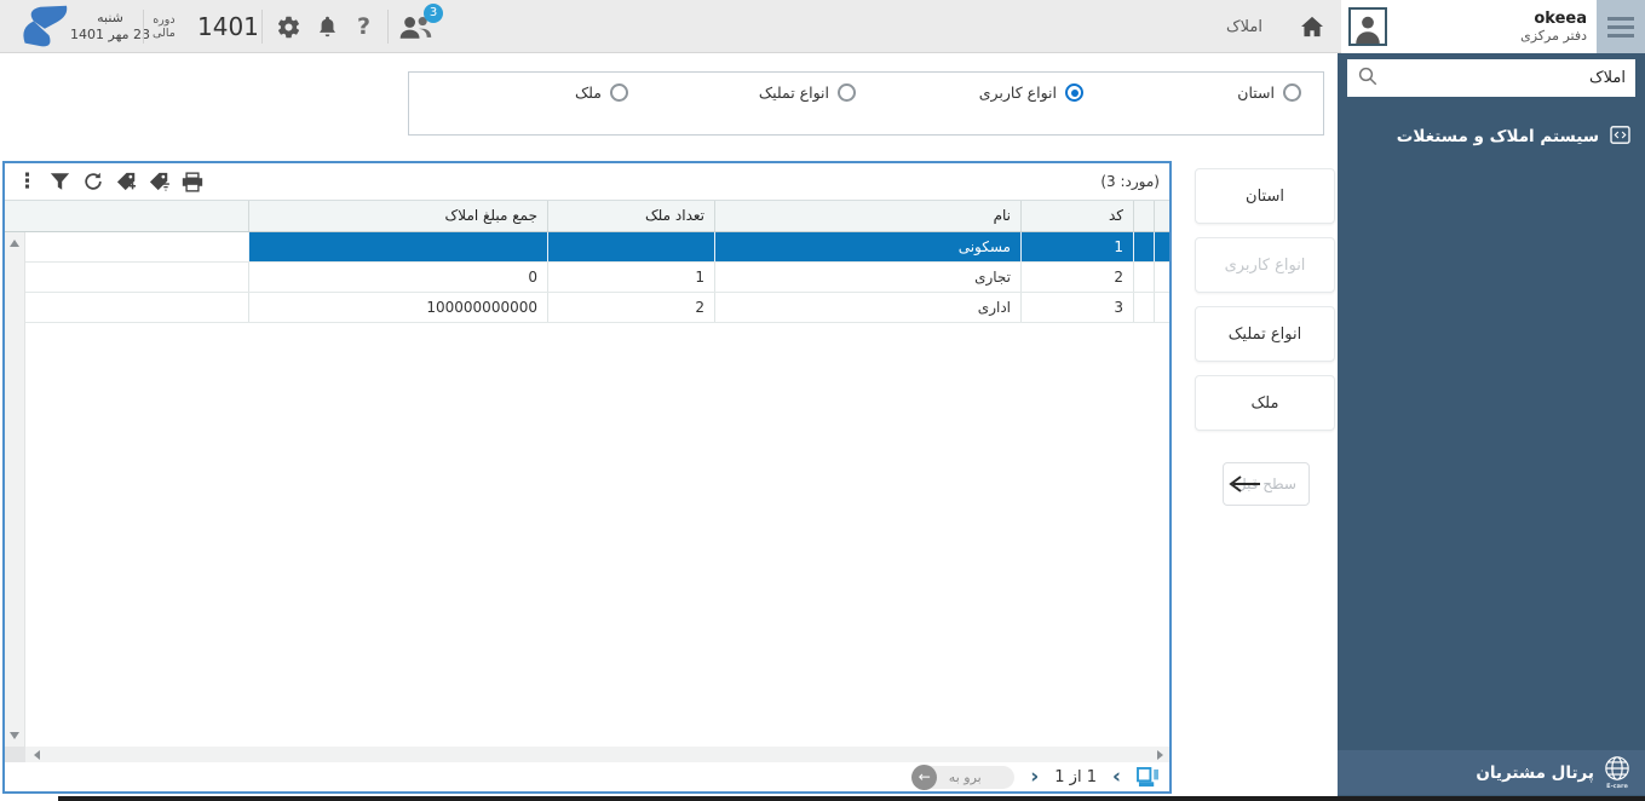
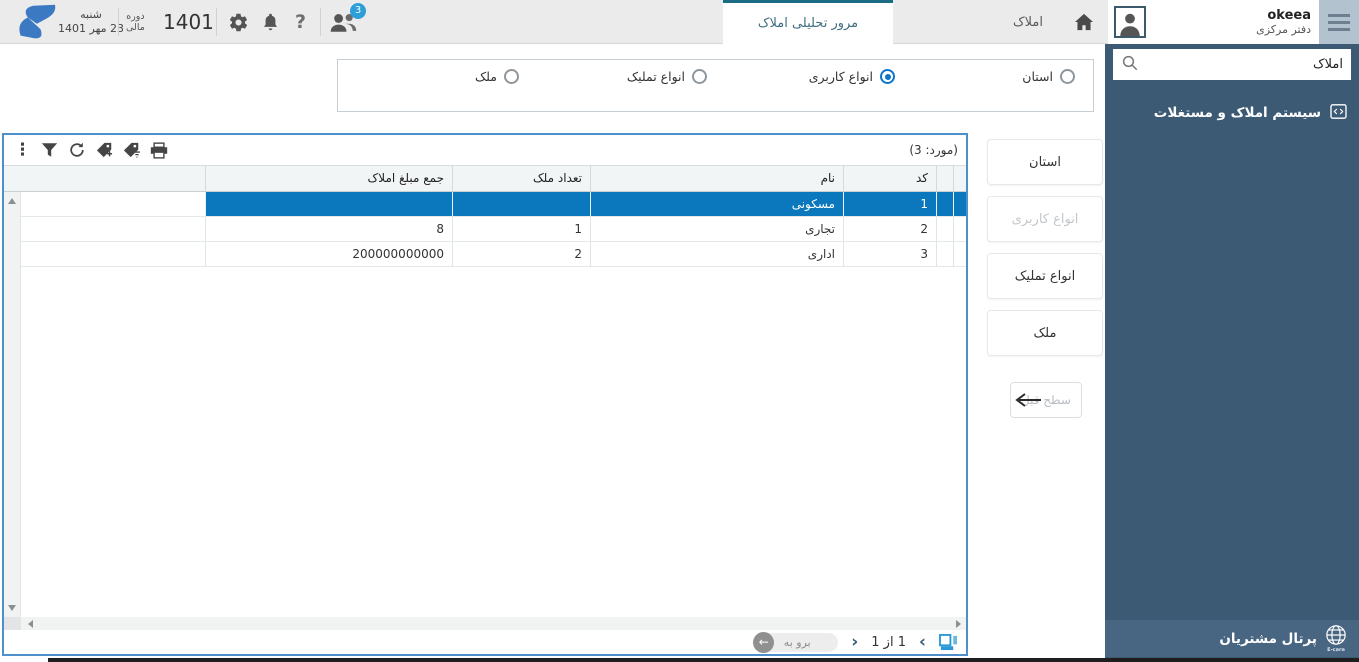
  شنبه
  23 مهر 1401
  دوره
  مالی
  1401
  ?
  3
+ مرور تحلیلی املاک
  املاک
  okeea
  دفتر مرکزی
  املاک
  سیستم املاک و مستغلات
  پرتال مشتریان
  استان
  انواع کاربری
  انواع تملیک
  ملک
  ⋮
  (مورد: 3)
  کد
  نام
  تعداد ملک
  جمع مبلغ املاک
  1
  مسکونی
  2
  تجاری
  1
- 0
+ 8
  3
  اداری
  2
- 100000000000
+ 200000000000
  ›
  1 از 1
  ‹
  برو به
  ←
  استان
  انواع کاربری
  انواع تملیک
  ملک
